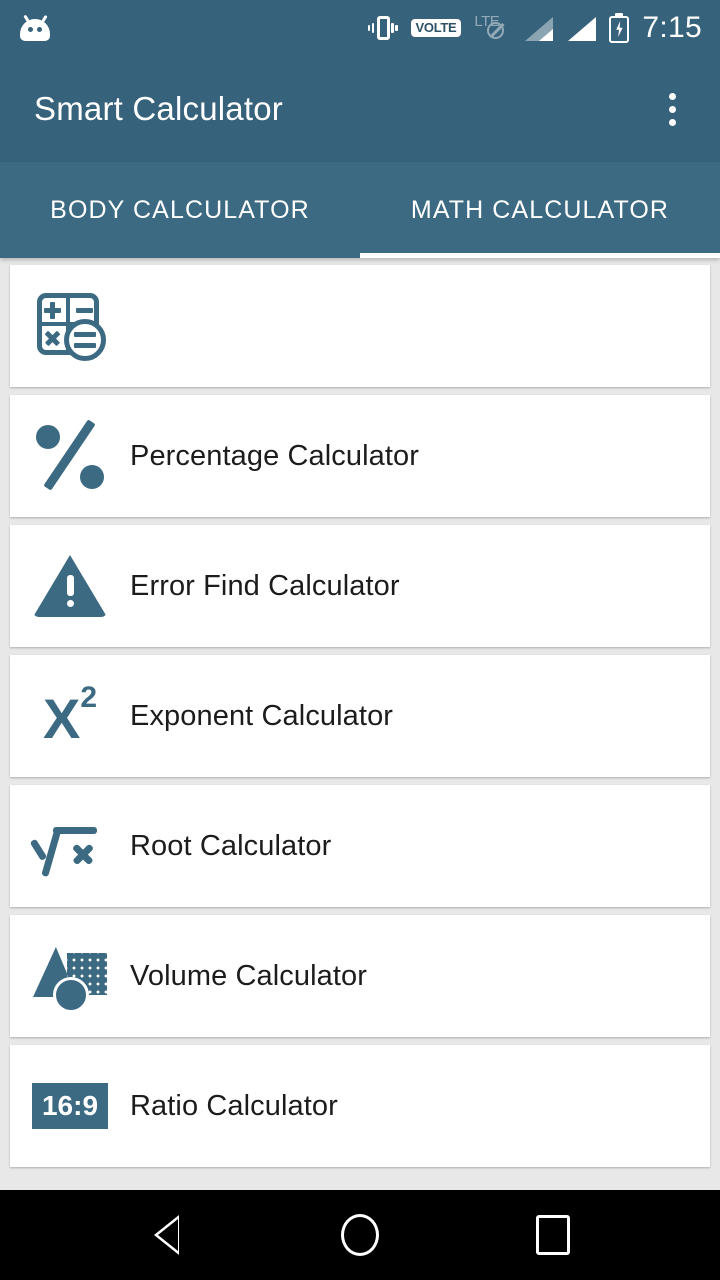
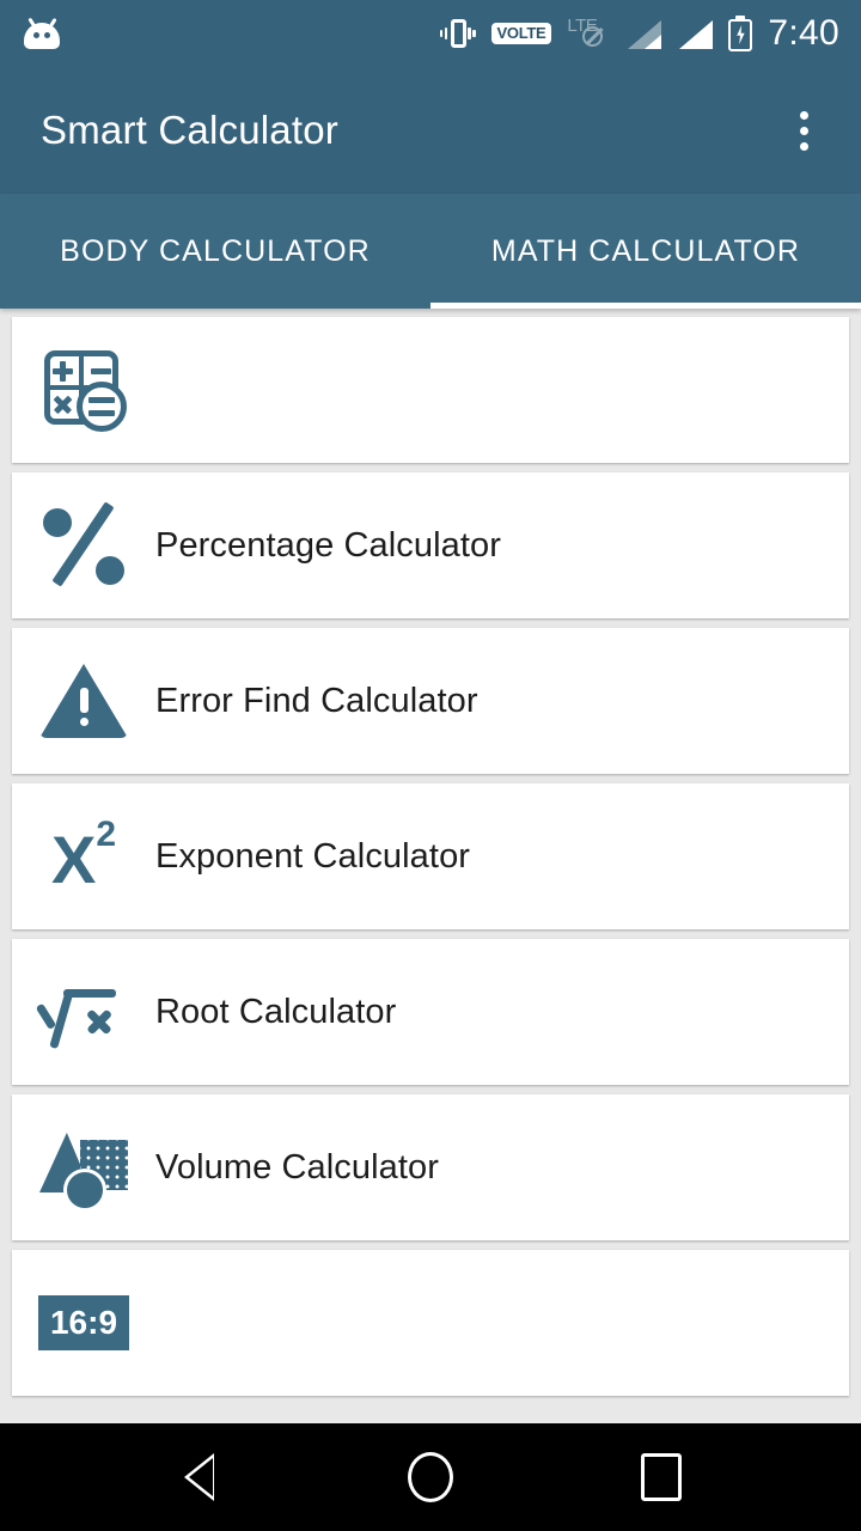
  VOLTE
  LTE
- 7:15
+ 7:40
  Smart Calculator
  BODY CALCULATOR
  MATH CALCULATOR
  Percentage Calculator
  Error Find Calculator
  X
  2
  Exponent Calculator
  Root Calculator
  Volume Calculator
  16:9
- Ratio Calculator
